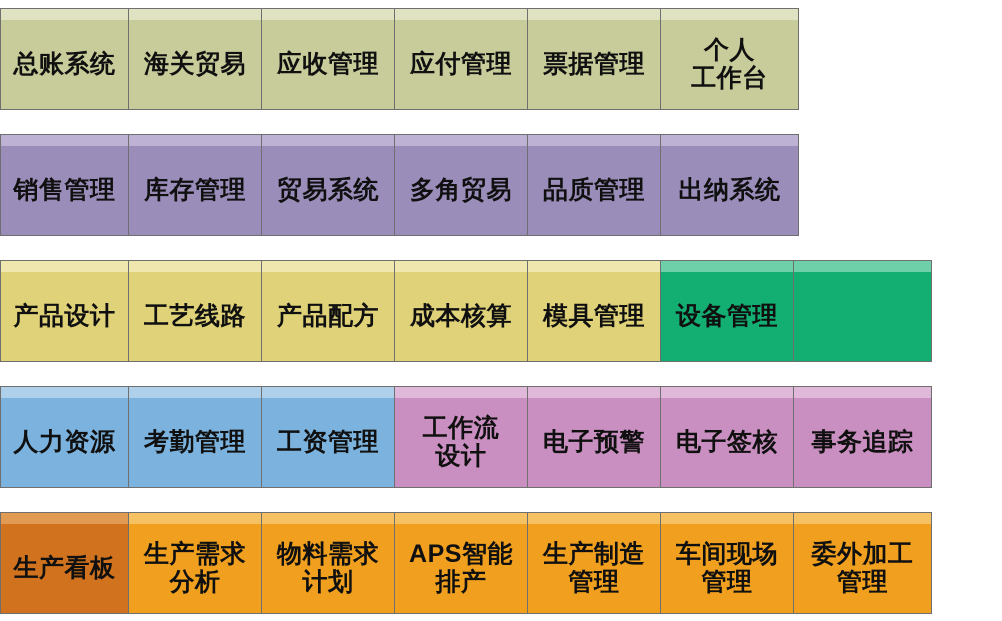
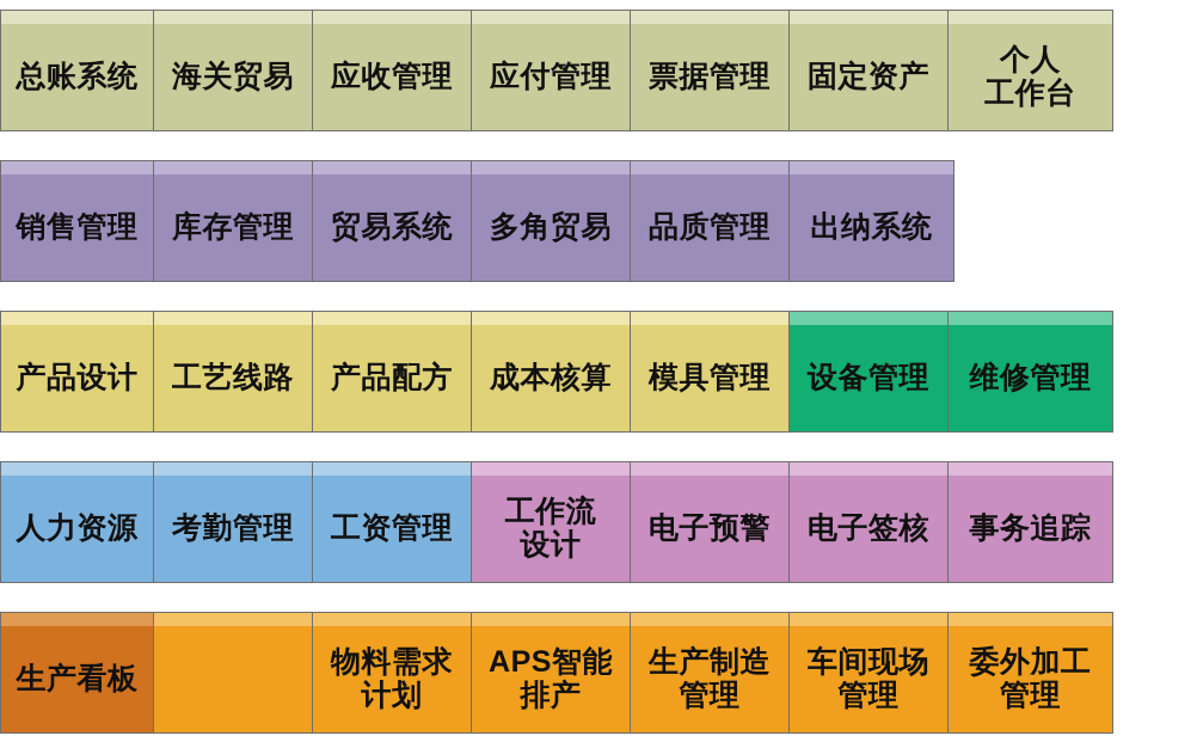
  总账系统
  海关贸易
  应收管理
  应付管理
  票据管理
+ 固定资产
  个人
  工作台
  销售管理
  库存管理
  贸易系统
  多角贸易
  品质管理
  出纳系统
  产品设计
  工艺线路
  产品配方
  成本核算
  模具管理
  设备管理
+ 维修管理
  人力资源
  考勤管理
  工资管理
  工作流
  设计
  电子预警
  电子签核
  事务追踪
  生产看板
- 生产需求
- 分析
  物料需求
  计划
  APS智能
  排产
  生产制造
  管理
  车间现场
  管理
  委外加工
  管理
